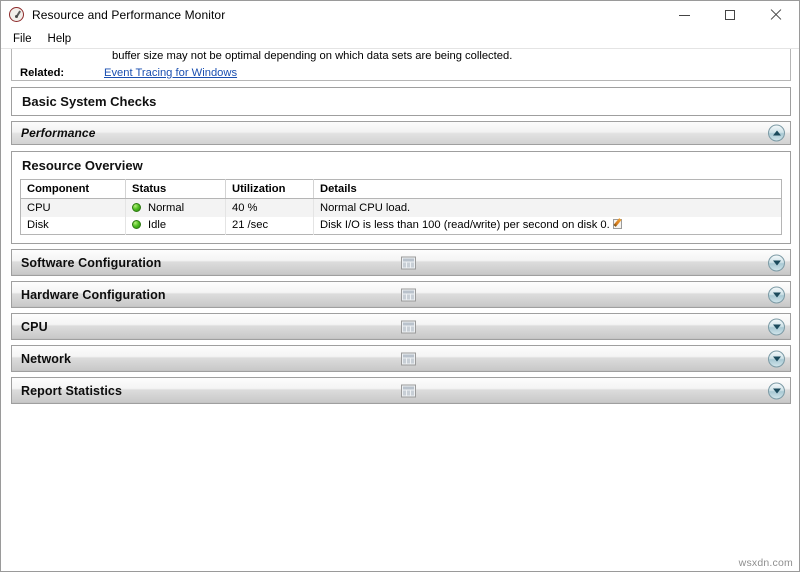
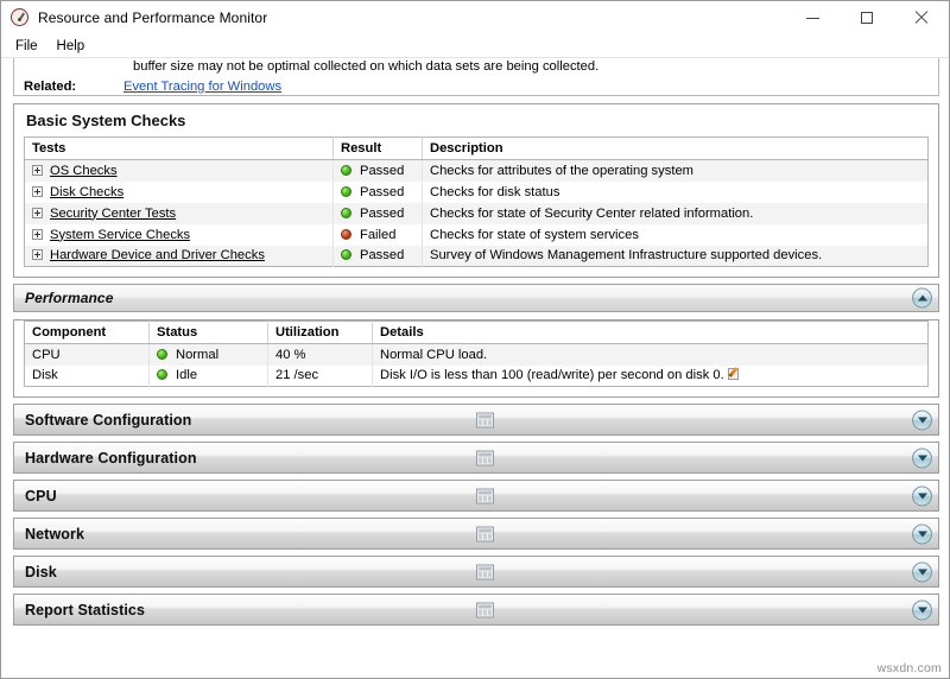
  Resource and Performance Monitor
  File
  Help
- buffer size may not be optimal depending on which data sets are being collected.
+ buffer size may not be optimal collected on which data sets are being collected.
  Related:
  Event Tracing for Windows
  Basic System Checks
+ Tests	Result	Description
+ OS Checks	Passed	Checks for attributes of the operating system
+ Disk Checks	Passed	Checks for disk status
+ Security Center Tests	Passed	Checks for state of Security Center related information.
+ System Service Checks	Failed	Checks for state of system services
+ Hardware Device and Driver Checks	Passed	Survey of Windows Management Infrastructure supported devices.
  Performance
- Resource Overview
  Component	Status	Utilization	Details
  CPU	Normal	40 %	Normal CPU load.
  Disk	Idle	21 /sec	Disk I/O is less than 100 (read/write) per second on disk 0.
  Software Configuration
  Hardware Configuration
  CPU
  Network
+ Disk
  Report Statistics
  wsxdn.com
